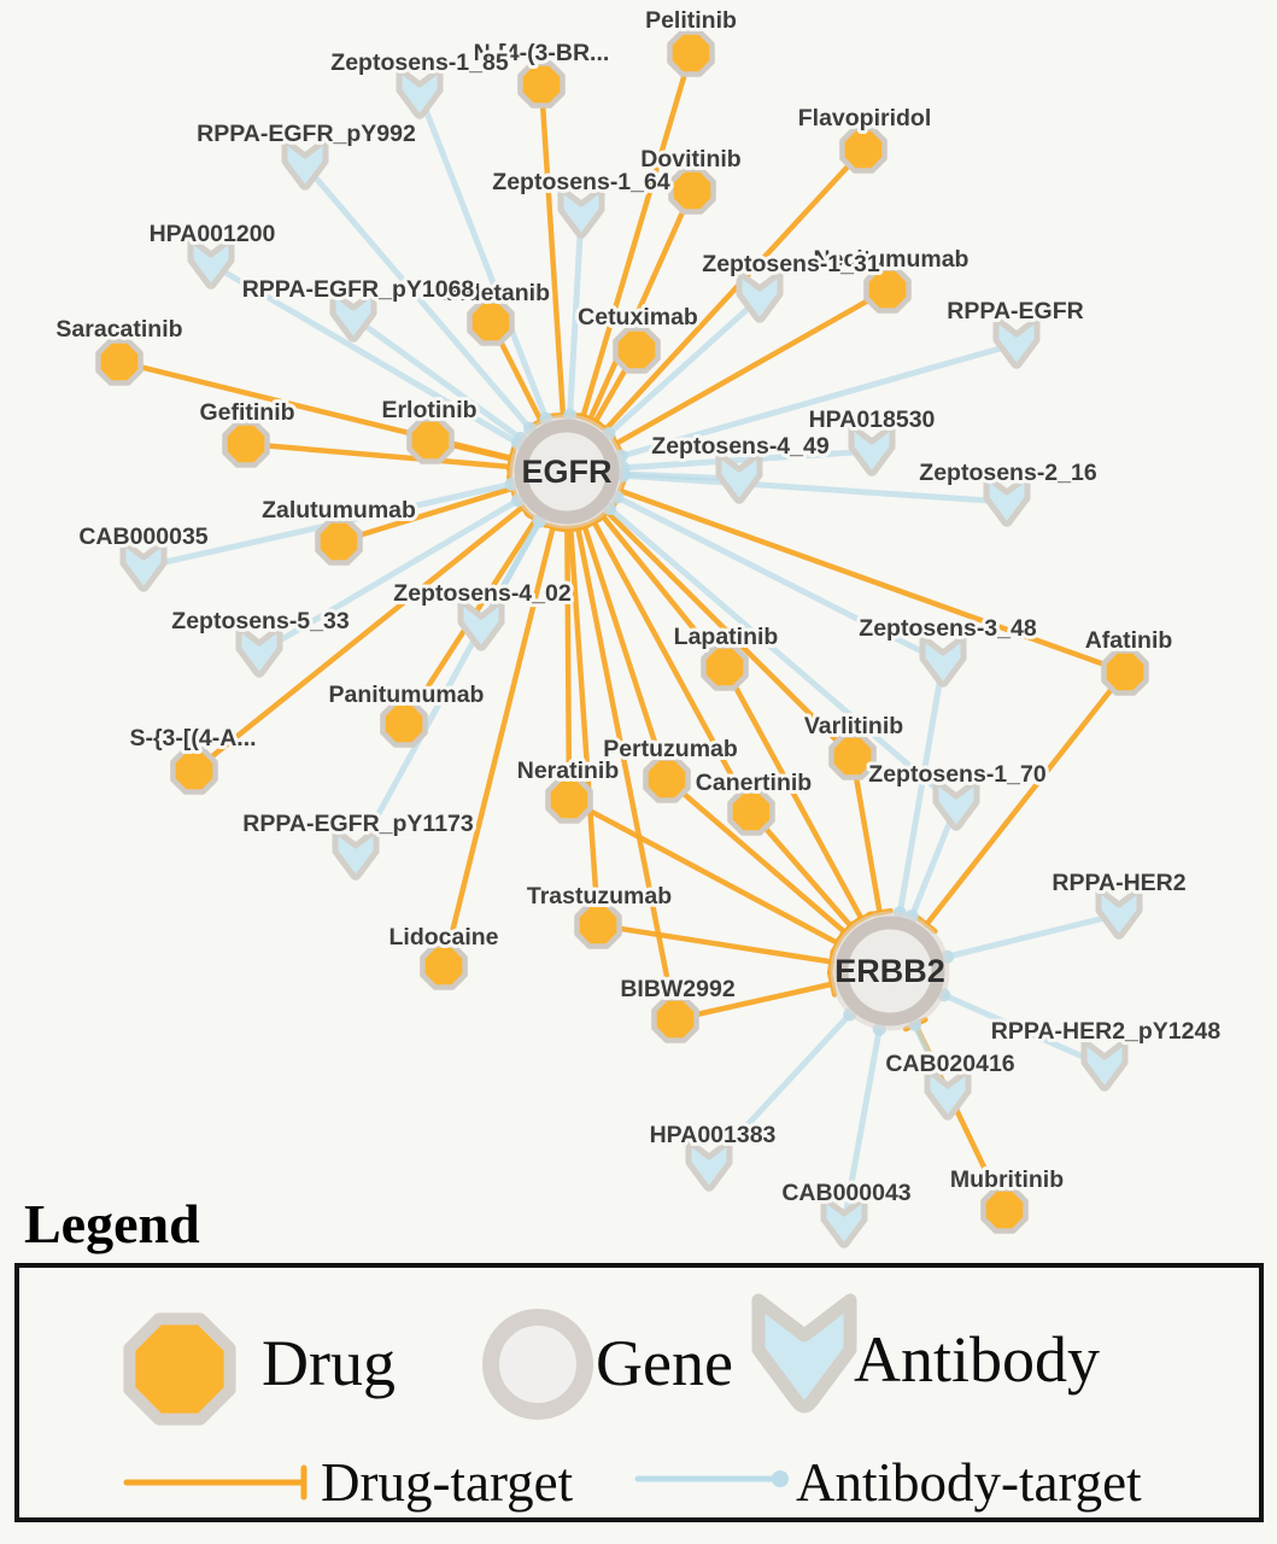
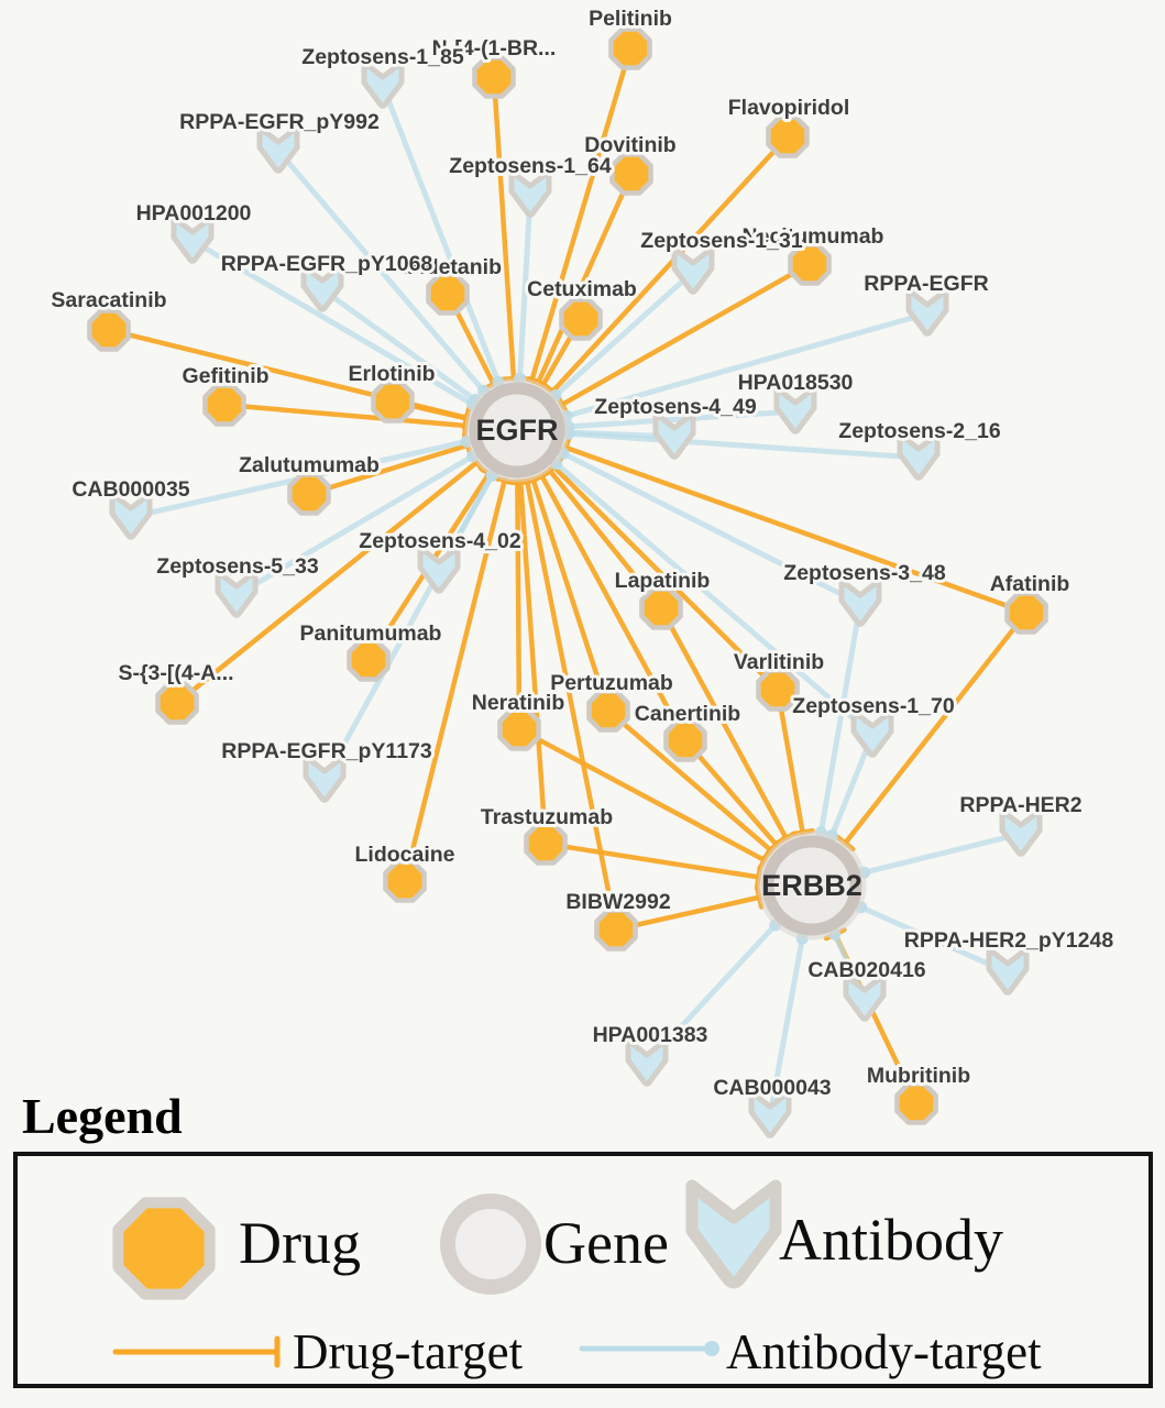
  EGFR
  ERBB2
  Pelitinib
- N-[4-(3-BR...
+ N-[4-(1-BR...
  Dovitinib
  Flavopiridol
  Vandetanib
  Cetuximab
  Necitumumab
  Saracatinib
  Gefitinib
  Erlotinib
  Zalutumumab
  Panitumumab
  S-{3-[(4-A...
  Lidocaine
  Lapatinib
  Varlitinib
  Pertuzumab
  Neratinib
  Canertinib
  Afatinib
  Trastuzumab
  BIBW2992
  Mubritinib
  Zeptosens-1_85
  RPPA-EGFR_pY992
  HPA001200
  RPPA-EGFR_pY1068
  Zeptosens-1_64
  Zeptosens-1_31
  RPPA-EGFR
  HPA018530
  Zeptosens-4_49
  Zeptosens-2_16
  CAB000035
  Zeptosens-5_33
  Zeptosens-4_02
  RPPA-EGFR_pY1173
  Zeptosens-3_48
  Zeptosens-1_70
  RPPA-HER2
  RPPA-HER2_pY1248
  CAB020416
  HPA001383
  CAB000043
  Legend
  Drug
  Gene
  Antibody
  Drug-target
  Antibody-target
